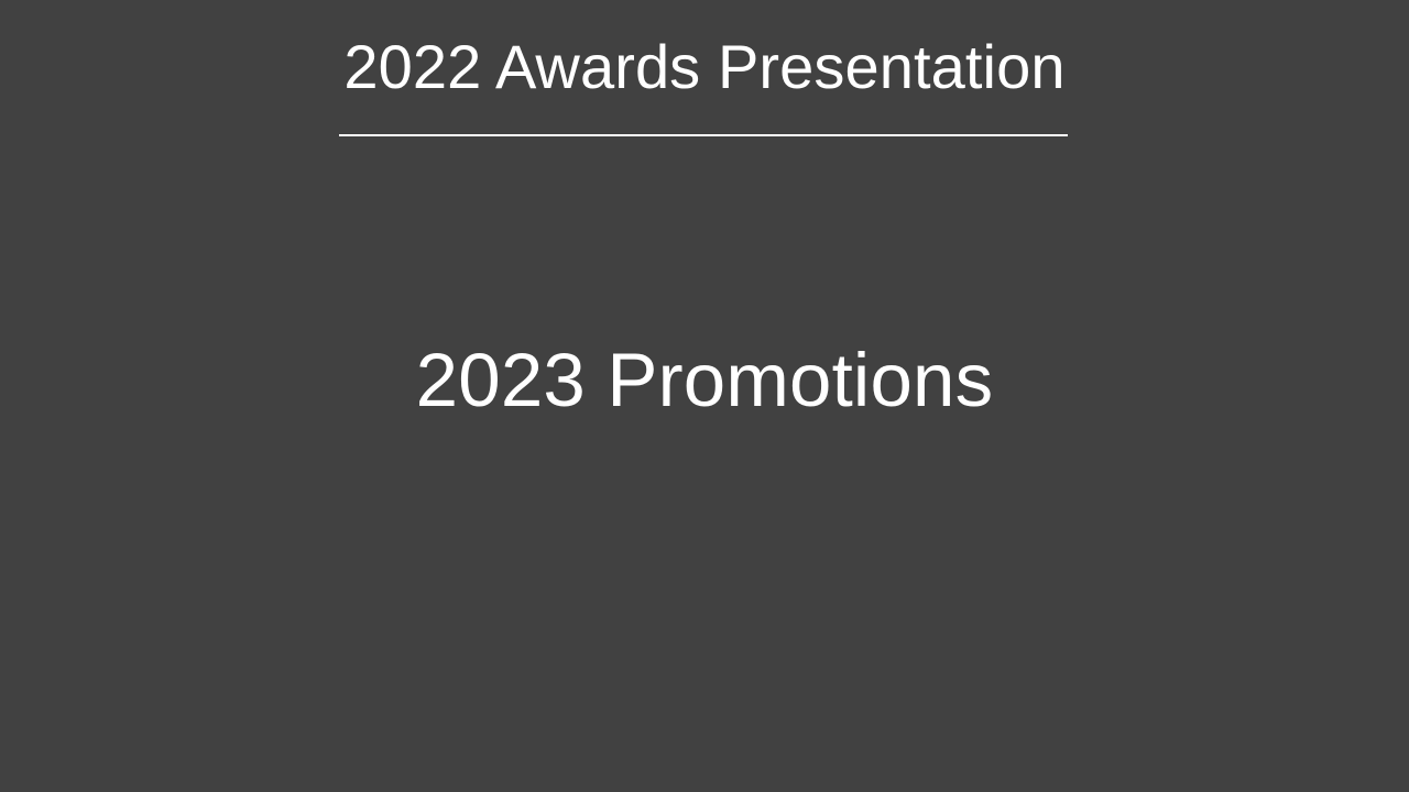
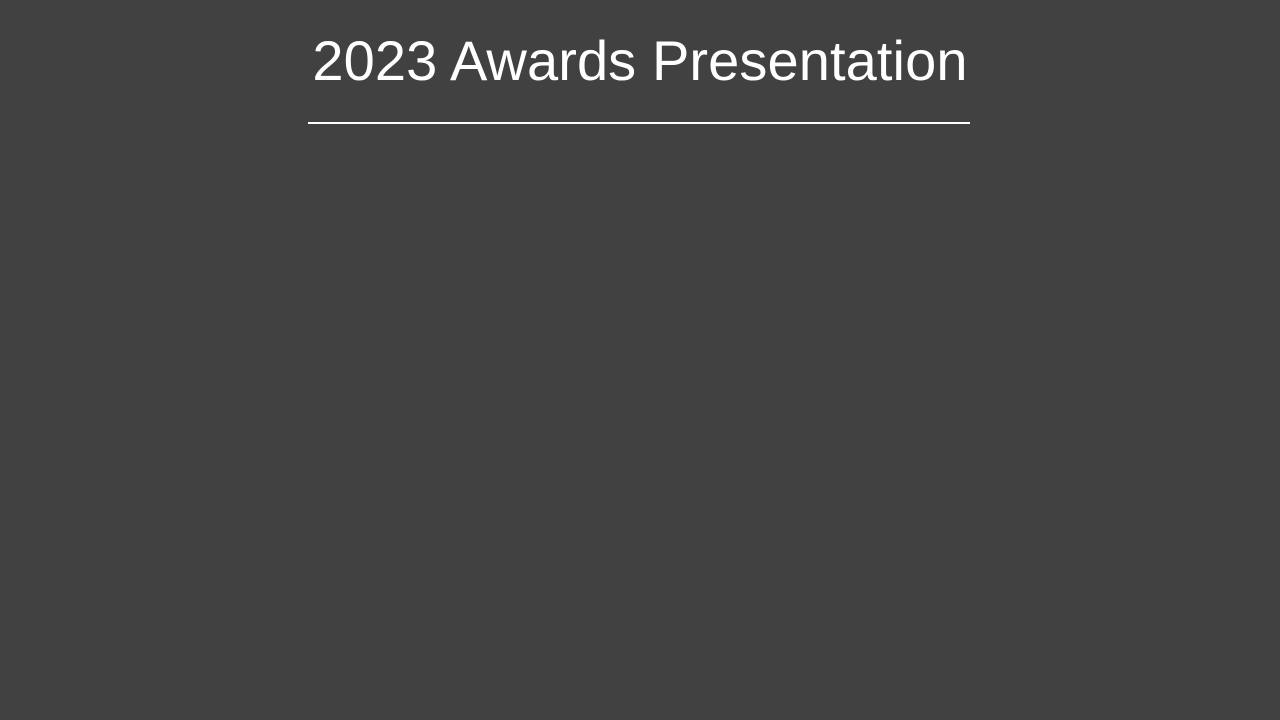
- 2022 Awards Presentation
+ 2023 Awards Presentation
- 2023 Promotions
